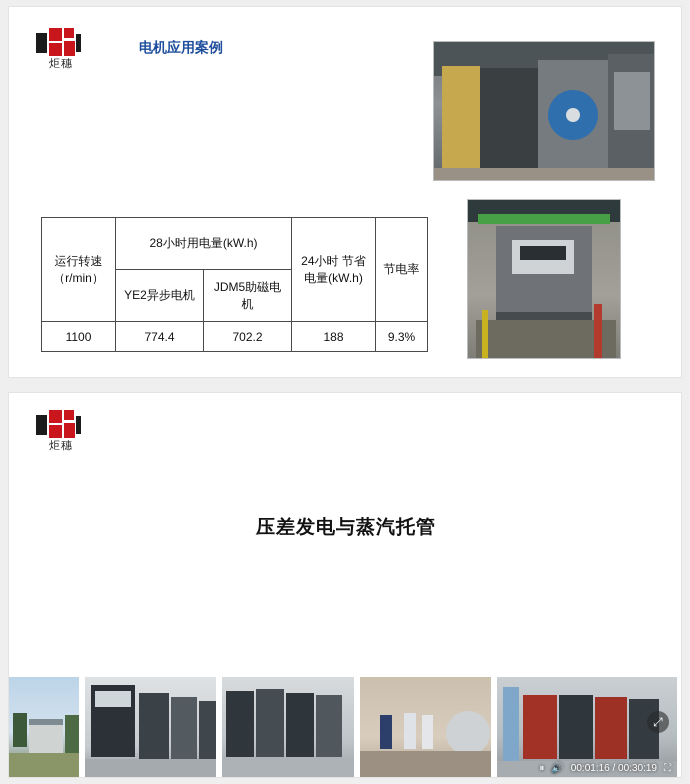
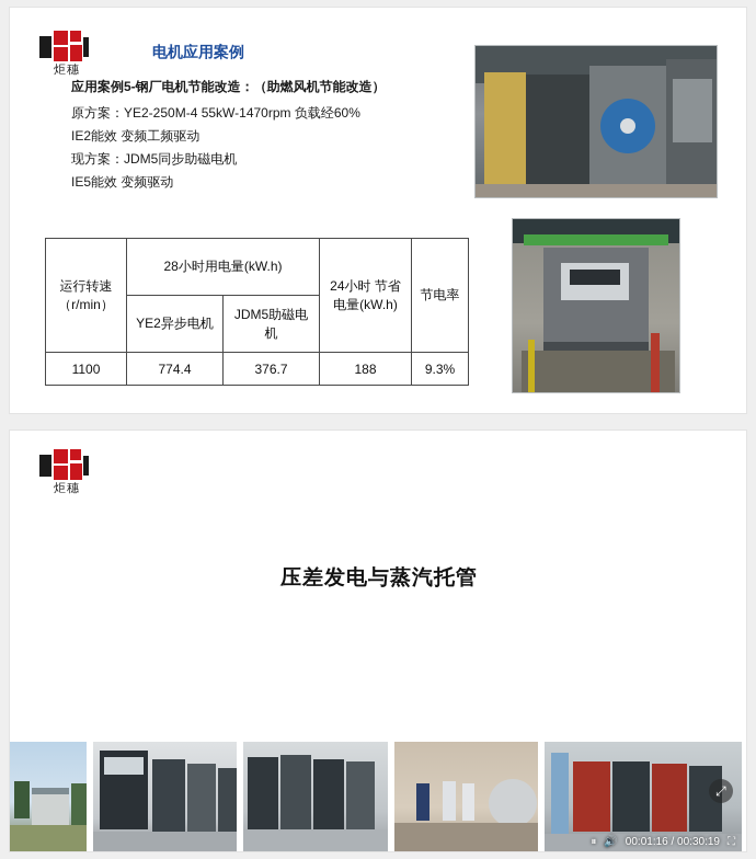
  炬穗
  电机应用案例
+ 应用案例5-钢厂电机节能改造：（助燃风机节能改造）
+ 原方案：YE2-250M-4 55kW-1470rpm 负载经60%
+ IE2能效 变频工频驱动
+ 现方案：JDM5同步助磁电机
+ IE5能效 变频驱动
  运行转速 （r/min）	28小时用电量(kW.h)	24小时 节省电量(kW.h)	节电率
  YE2异步电机	JDM5助磁电机
- 1100	774.4	702.2	188	9.3%
+ 1100	774.4	376.7	188	9.3%
  炬穗
  压差发电与蒸汽托管
  ⤢
  ⏸
  🔊
  00:01:16 / 00:30:19
  ⛶
